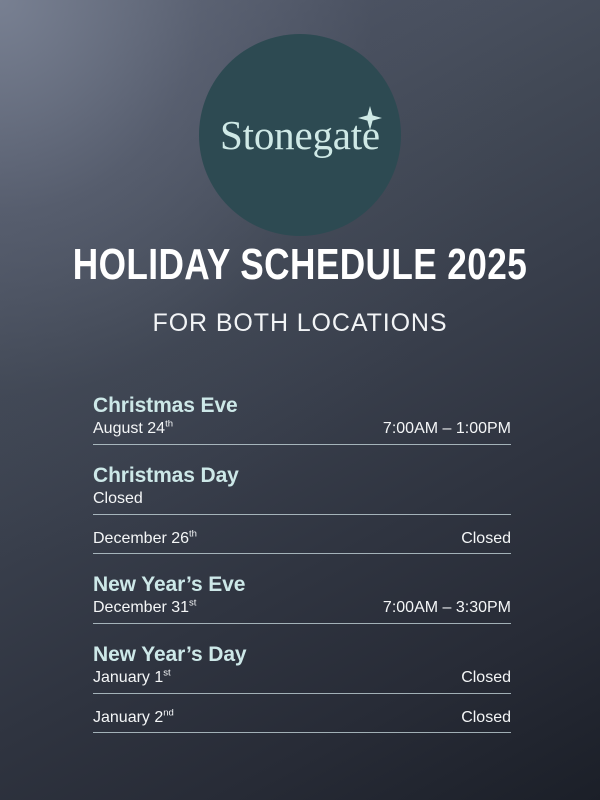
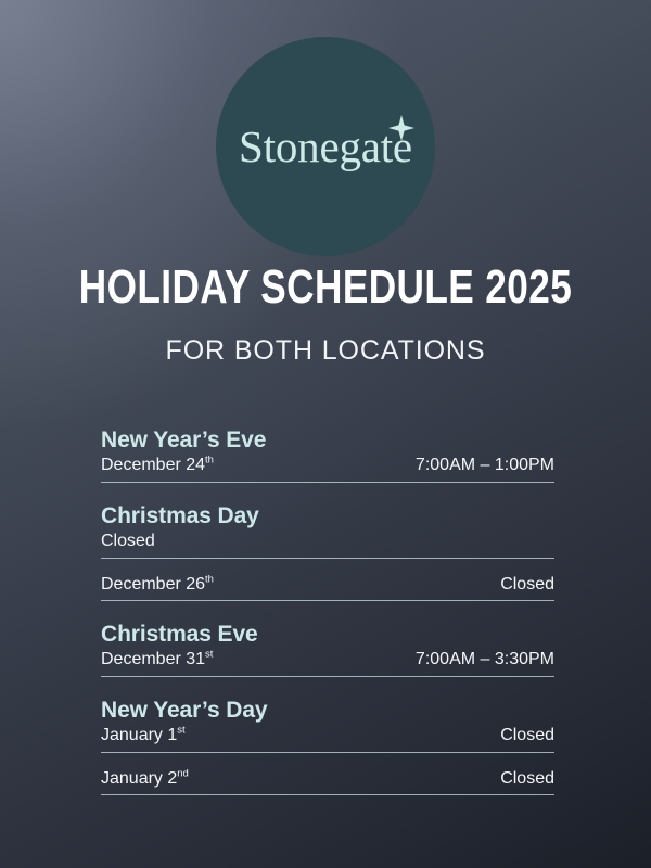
  Stonegate
  HOLIDAY SCHEDULE 2025
  FOR BOTH LOCATIONS
- Christmas Eve
+ New Year’s Eve
- August 24th
+ December 24th
  7:00AM – 1:00PM
  Christmas Day
  Closed
  December 26th
  Closed
- New Year’s Eve
+ Christmas Eve
  December 31st
  7:00AM – 3:30PM
  New Year’s Day
  January 1st
  Closed
  January 2nd
  Closed
